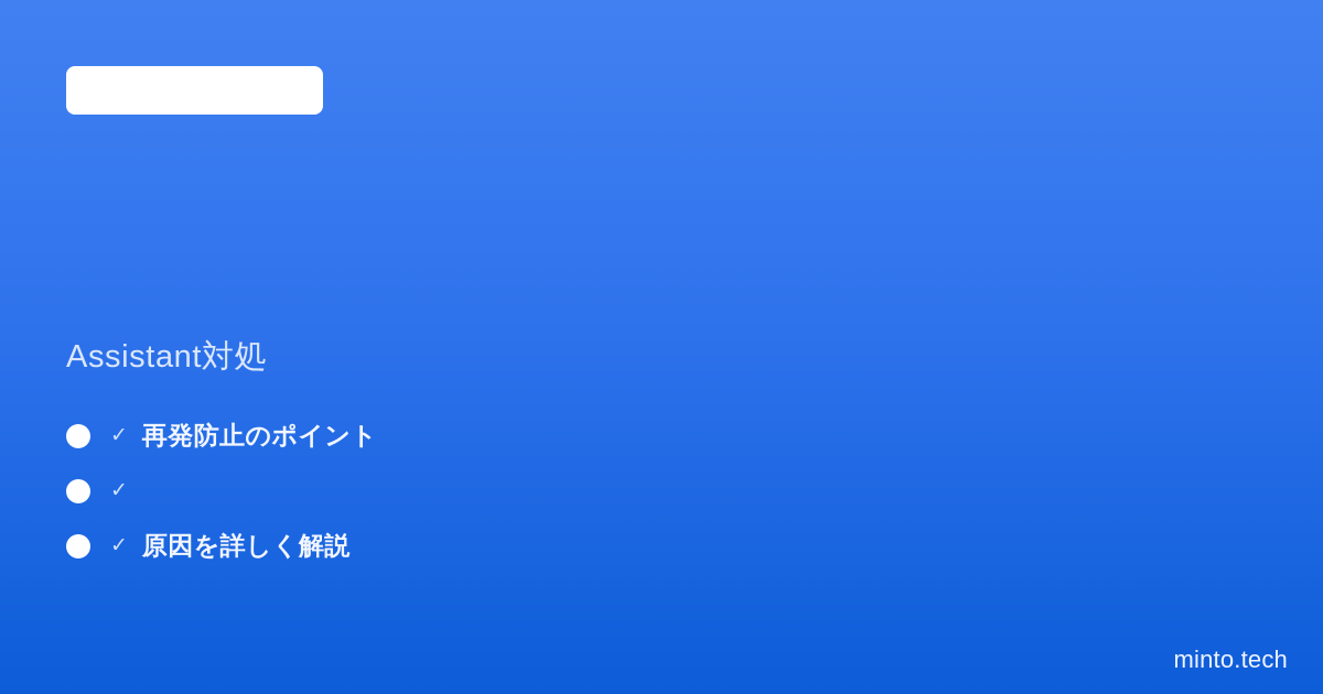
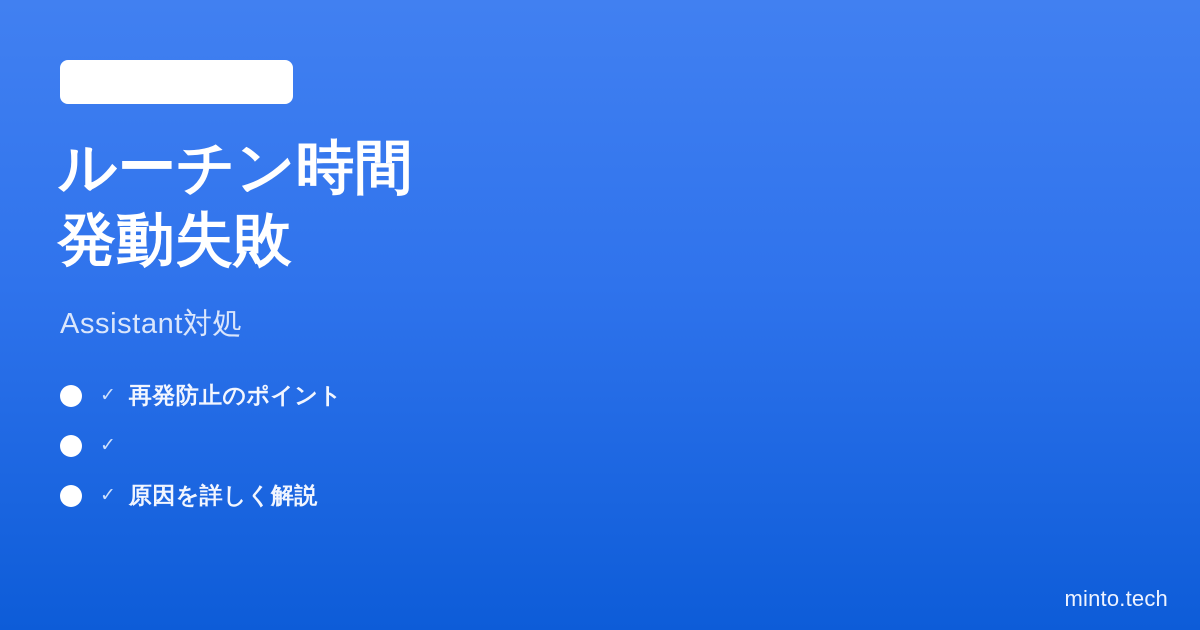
+ ルーチン時間
+ 発動失敗
  Assistant対処
  ✓
  再発防止のポイント
  ✓
  ✓
  原因を詳しく解説
  minto.tech
